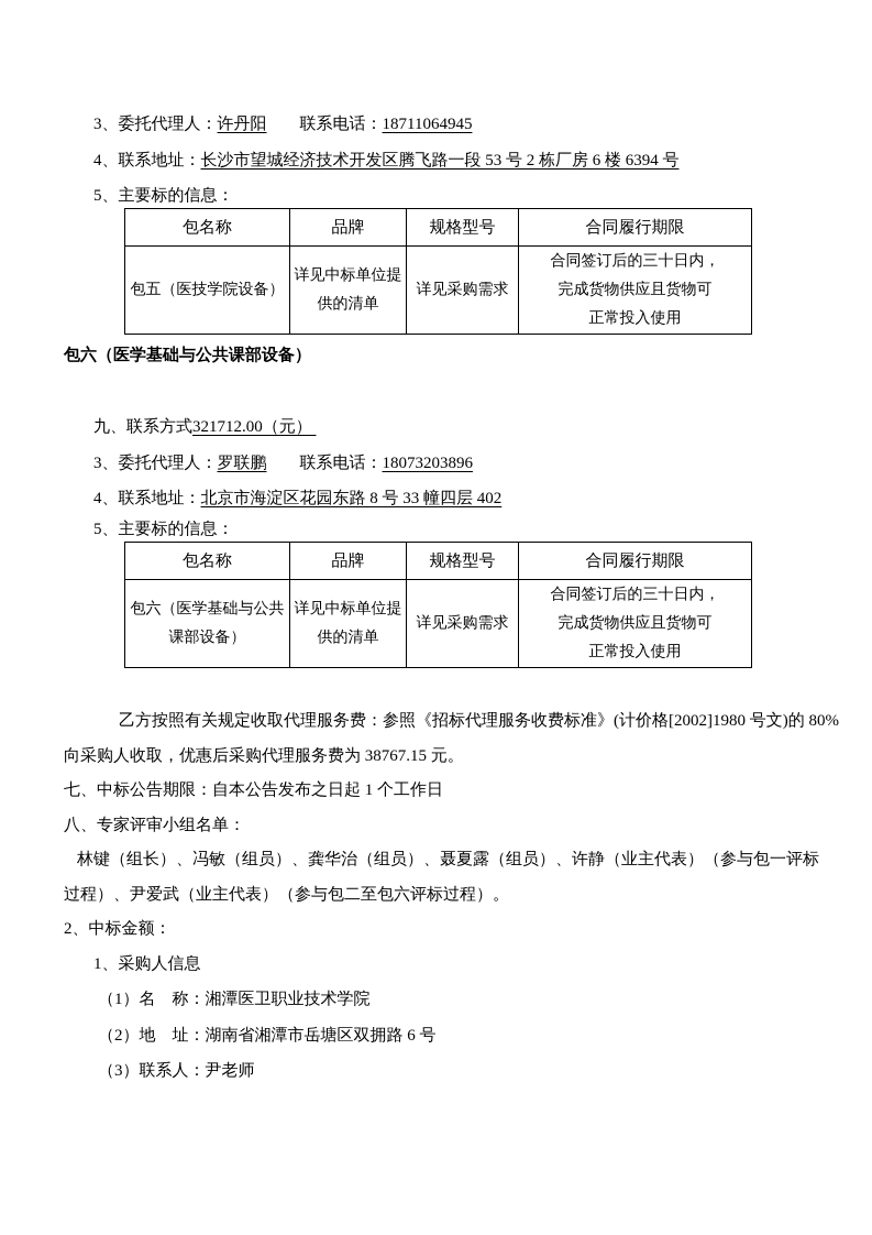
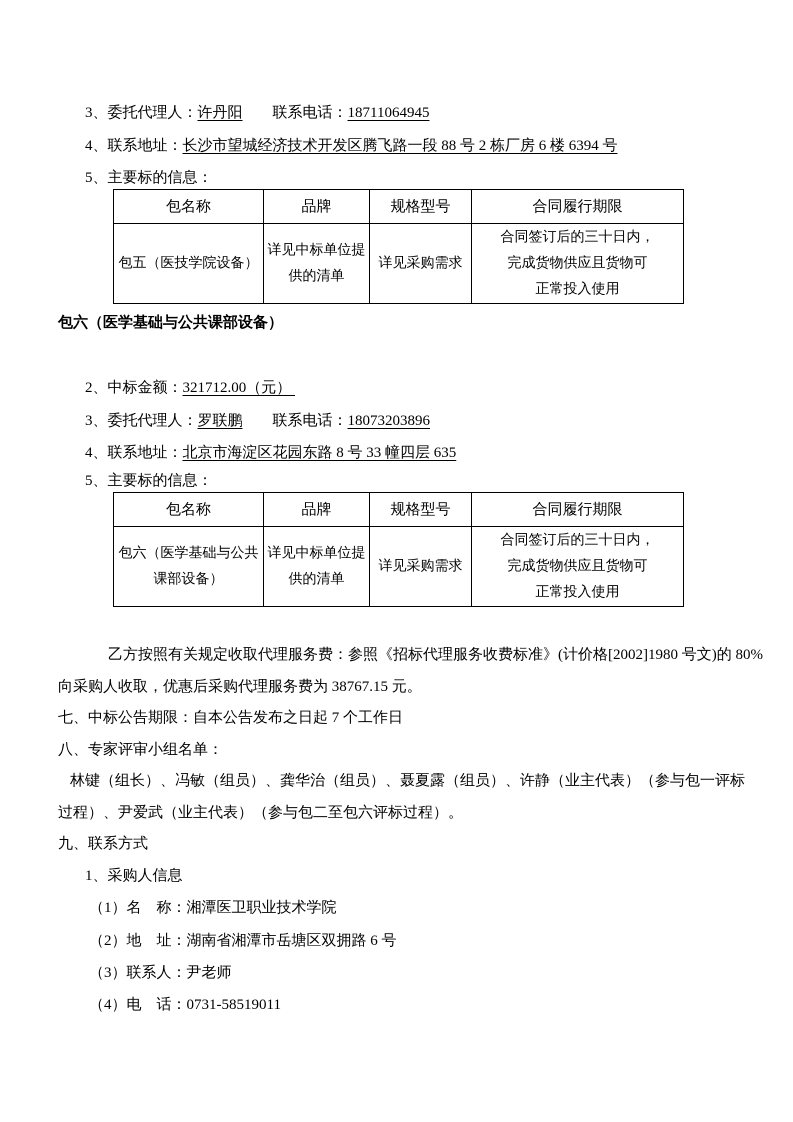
  3、委托代理人：许丹阳 联系电话：18711064945
- 4、联系地址：长沙市望城经济技术开发区腾飞路一段 53 号 2 栋厂房 6 楼 6394 号
+ 4、联系地址：长沙市望城经济技术开发区腾飞路一段 88 号 2 栋厂房 6 楼 6394 号
  5、主要标的信息：
  包名称	品牌	规格型号	合同履行期限
  包五（医技学院设备）	详见中标单位提 供的清单	详见采购需求	合同签订后的三十日内， 完成货物供应且货物可 正常投入使用
  包六（医学基础与公共课部设备）
- 九、联系方式321712.00（元）
+ 2、中标金额：321712.00（元）
  3、委托代理人：罗联鹏 联系电话：18073203896
- 4、联系地址：北京市海淀区花园东路 8 号 33 幢四层 402
+ 4、联系地址：北京市海淀区花园东路 8 号 33 幢四层 635
  5、主要标的信息：
  包名称	品牌	规格型号	合同履行期限
  包六（医学基础与公共 课部设备）	详见中标单位提 供的清单	详见采购需求	合同签订后的三十日内， 完成货物供应且货物可 正常投入使用
  乙方按照有关规定收取代理服务费：参照《招标代理服务收费标准》(计价格[2002]1980 号文)的 80%
  向采购人收取，优惠后采购代理服务费为 38767.15 元。
- 七、中标公告期限：自本公告发布之日起 1 个工作日
+ 七、中标公告期限：自本公告发布之日起 7 个工作日
  八、专家评审小组名单：
  林键（组长）、冯敏（组员）、龚华治（组员）、聂夏露（组员）、许静（业主代表）（参与包一评标
  过程）、尹爱武（业主代表）（参与包二至包六评标过程）。
- 2、中标金额：
+ 九、联系方式
  1、采购人信息
  （1）名 称：湘潭医卫职业技术学院
  （2）地 址：湖南省湘潭市岳塘区双拥路 6 号
  （3）联系人：尹老师
+ （4）电 话：0731-58519011
